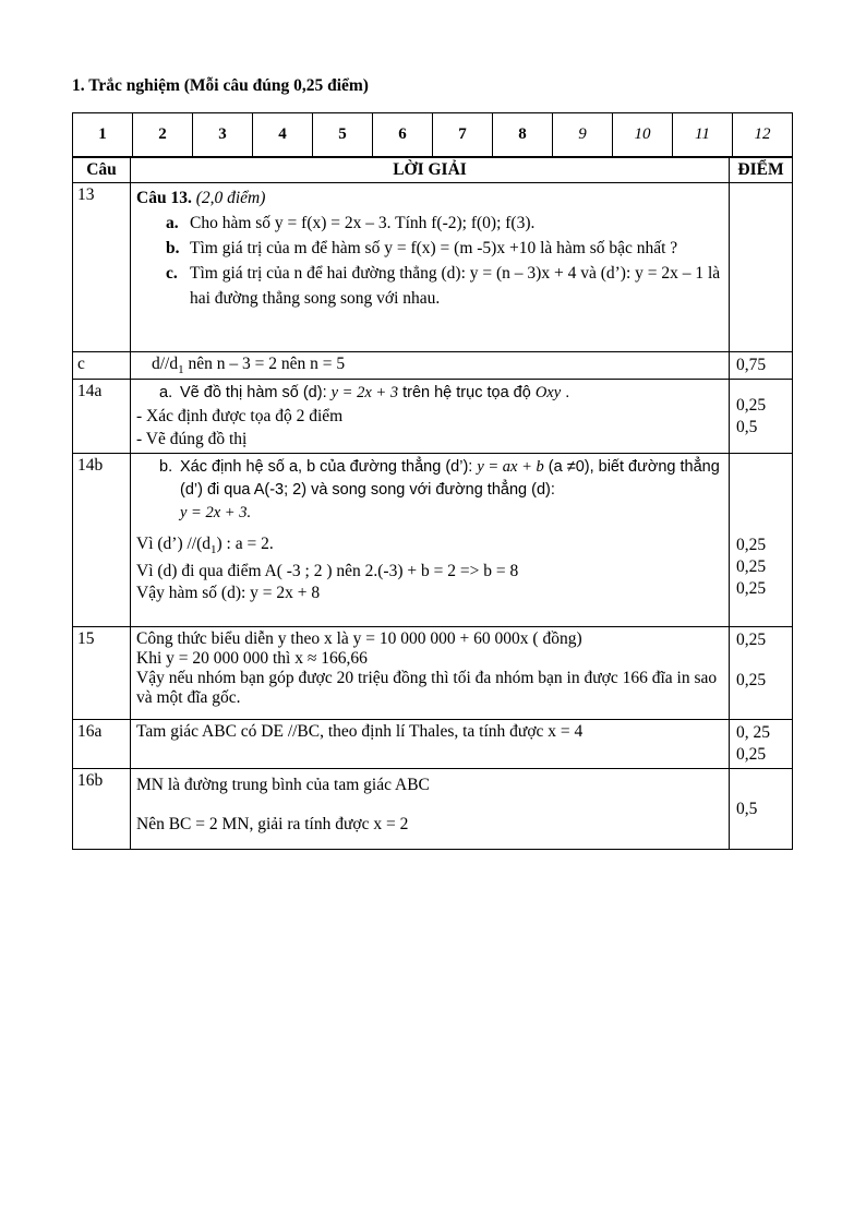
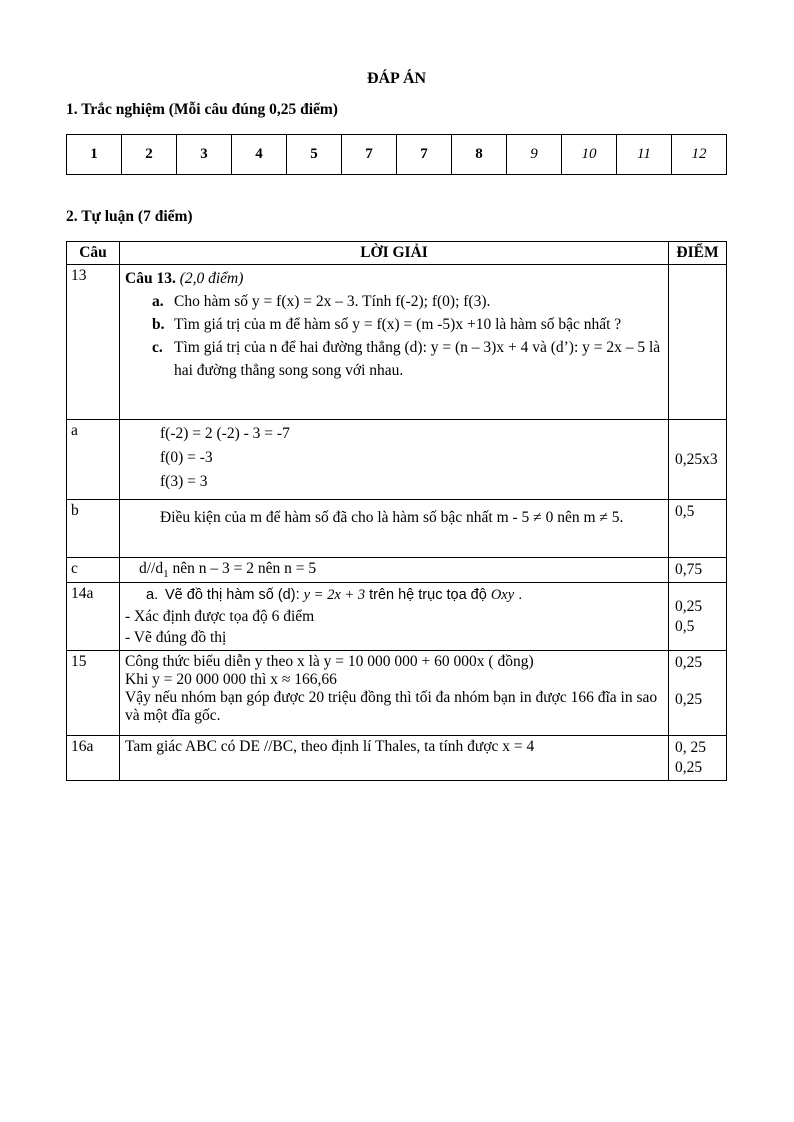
+ ĐÁP ÁN
  1. Trắc nghiệm (Mỗi câu đúng 0,25 điểm)
- 1	2	3	4	5	6	7	8	9	10	11	12
+ 1	2	3	4	5	7	7	8	9	10	11	12
+ 2. Tự luận (7 điểm)
  Câu	LỜI GIẢI	ĐIỂM
- 13	Câu 13. (2,0 điểm) a. Cho hàm số y = f(x) = 2x – 3. Tính f(-2); f(0); f(3). b. Tìm giá trị của m để hàm số y = f(x) = (m -5)x +10 là hàm số bậc nhất ? c. Tìm giá trị của n để hai đường thẳng (d): y = (n – 3)x + 4 và (d’): y = 2x – 1 là hai đường thẳng song song với nhau.
+ 13	Câu 13. (2,0 điểm) a. Cho hàm số y = f(x) = 2x – 3. Tính f(-2); f(0); f(3). b. Tìm giá trị của m để hàm số y = f(x) = (m -5)x +10 là hàm số bậc nhất ? c. Tìm giá trị của n để hai đường thẳng (d): y = (n – 3)x + 4 và (d’): y = 2x – 5 là hai đường thẳng song song với nhau.
+ a	f(-2) = 2 (-2) - 3 = -7 f(0) = -3 f(3) = 3	0,25x3
+ b	Điều kiện của m để hàm số đã cho là hàm số bậc nhất m - 5 ≠ 0 nên m ≠ 5.	0,5
  c	d//d1 nên n – 3 = 2 nên n = 5	0,75
- 14a	a. Vẽ đồ thị hàm số (d): y = 2x + 3 trên hệ trục tọa độ Oxy . - Xác định được tọa độ 2 điểm - Vẽ đúng đồ thị	0,25 0,5
+ 14a	a. Vẽ đồ thị hàm số (d): y = 2x + 3 trên hệ trục tọa độ Oxy . - Xác định được tọa độ 6 điểm - Vẽ đúng đồ thị	0,25 0,5
- 14b	b. Xác định hệ số a, b của đường thẳng (d’): y = ax + b (a ≠0), biết đường thẳng (d’) đi qua A(-3; 2) và song song với đường thẳng (d): y = 2x + 3. Vì (d’) //(d1) : a = 2. Vì (d) đi qua điểm A( -3 ; 2 ) nên 2.(-3) + b = 2 => b = 8 Vậy hàm số (d): y = 2x + 8	0,25 0,25 0,25
  15	Công thức biểu diễn y theo x là y = 10 000 000 + 60 000x ( đồng) Khi y = 20 000 000 thì x ≈ 166,66 Vậy nếu nhóm bạn góp được 20 triệu đồng thì tối đa nhóm bạn in được 166 đĩa in sao và một đĩa gốc.	0,25 0,25
  16a	Tam giác ABC có DE //BC, theo định lí Thales, ta tính được x = 4	0, 25 0,25
- 16b	MN là đường trung bình của tam giác ABC Nên BC = 2 MN, giải ra tính được x = 2	0,5
